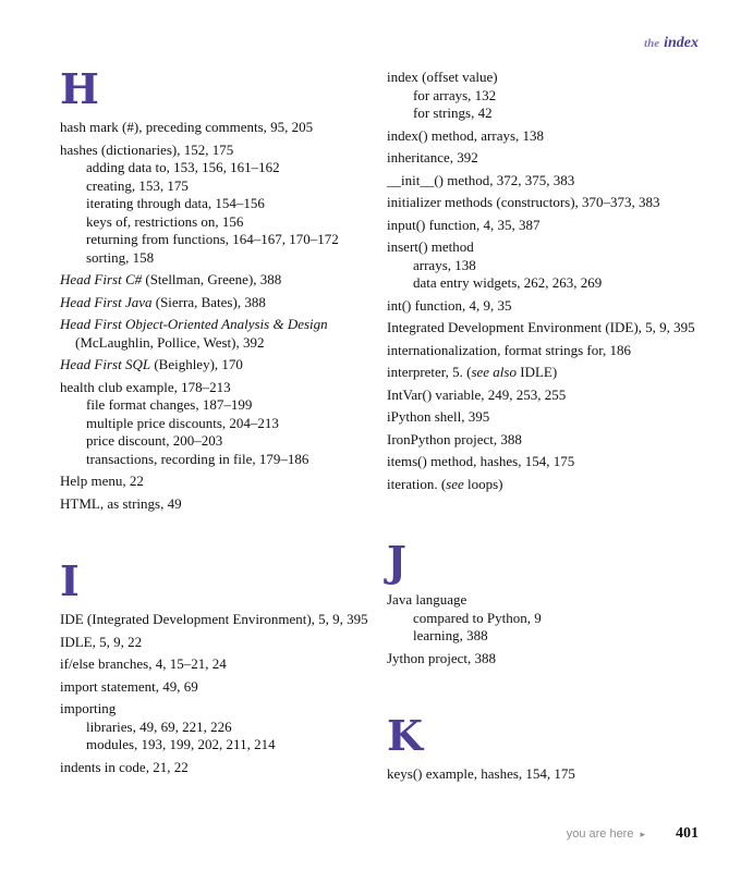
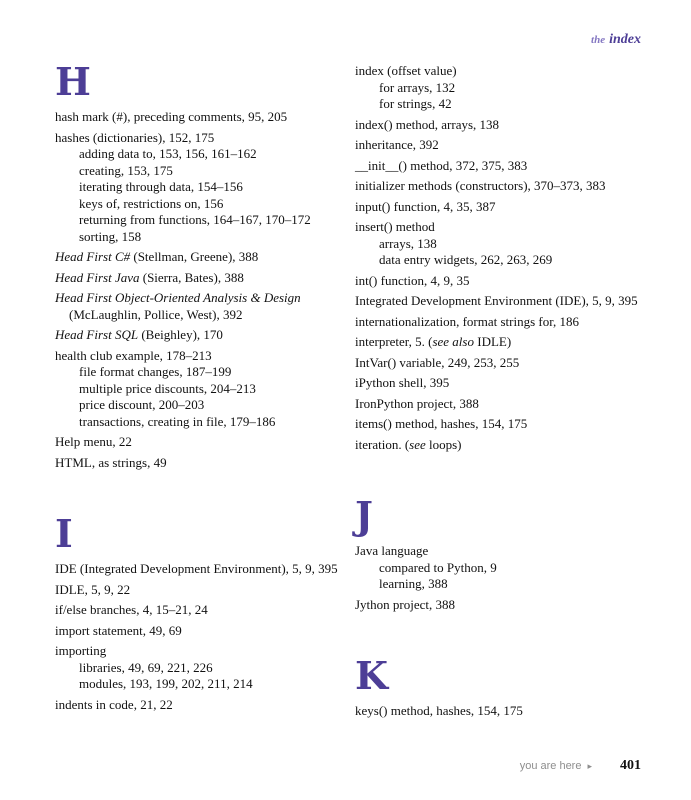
  the index
  H
  hash mark (#), preceding comments, 95, 205
  hashes (dictionaries), 152, 175
  adding data to, 153, 156, 161–162
  creating, 153, 175
  iterating through data, 154–156
  keys of, restrictions on, 156
  returning from functions, 164–167, 170–172
  sorting, 158
  Head First C# (Stellman, Greene), 388
  Head First Java (Sierra, Bates), 388
  Head First Object-Oriented Analysis & Design
  (McLaughlin, Pollice, West), 392
  Head First SQL (Beighley), 170
  health club example, 178–213
  file format changes, 187–199
  multiple price discounts, 204–213
  price discount, 200–203
- transactions, recording in file, 179–186
+ transactions, creating in file, 179–186
  Help menu, 22
  HTML, as strings, 49
  I
  IDE (Integrated Development Environment), 5, 9, 395
  IDLE, 5, 9, 22
  if/else branches, 4, 15–21, 24
  import statement, 49, 69
  importing
  libraries, 49, 69, 221, 226
  modules, 193, 199, 202, 211, 214
  indents in code, 21, 22
  index (offset value)
  for arrays, 132
  for strings, 42
  index() method, arrays, 138
  inheritance, 392
  __init__() method, 372, 375, 383
  initializer methods (constructors), 370–373, 383
  input() function, 4, 35, 387
  insert() method
  arrays, 138
  data entry widgets, 262, 263, 269
  int() function, 4, 9, 35
  Integrated Development Environment (IDE), 5, 9, 395
  internationalization, format strings for, 186
  interpreter, 5. (see also IDLE)
  IntVar() variable, 249, 253, 255
  iPython shell, 395
  IronPython project, 388
  items() method, hashes, 154, 175
  iteration. (see loops)
  J
  Java language
  compared to Python, 9
  learning, 388
  Jython project, 388
  K
- keys() example, hashes, 154, 175
+ keys() method, hashes, 154, 175
  you are here
  ▸
  401
